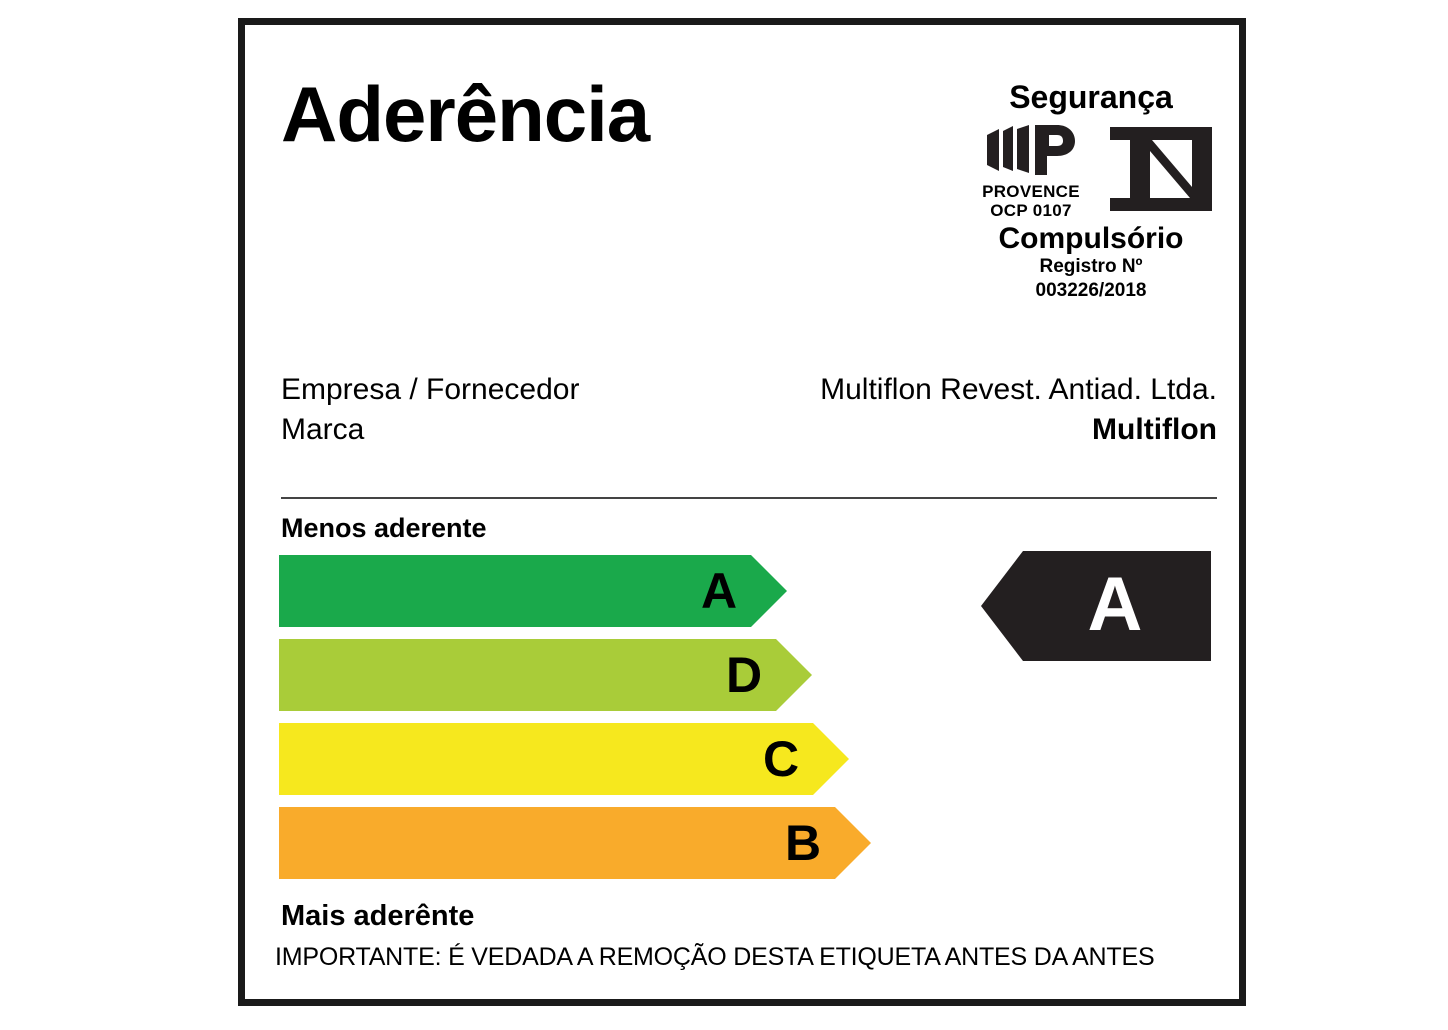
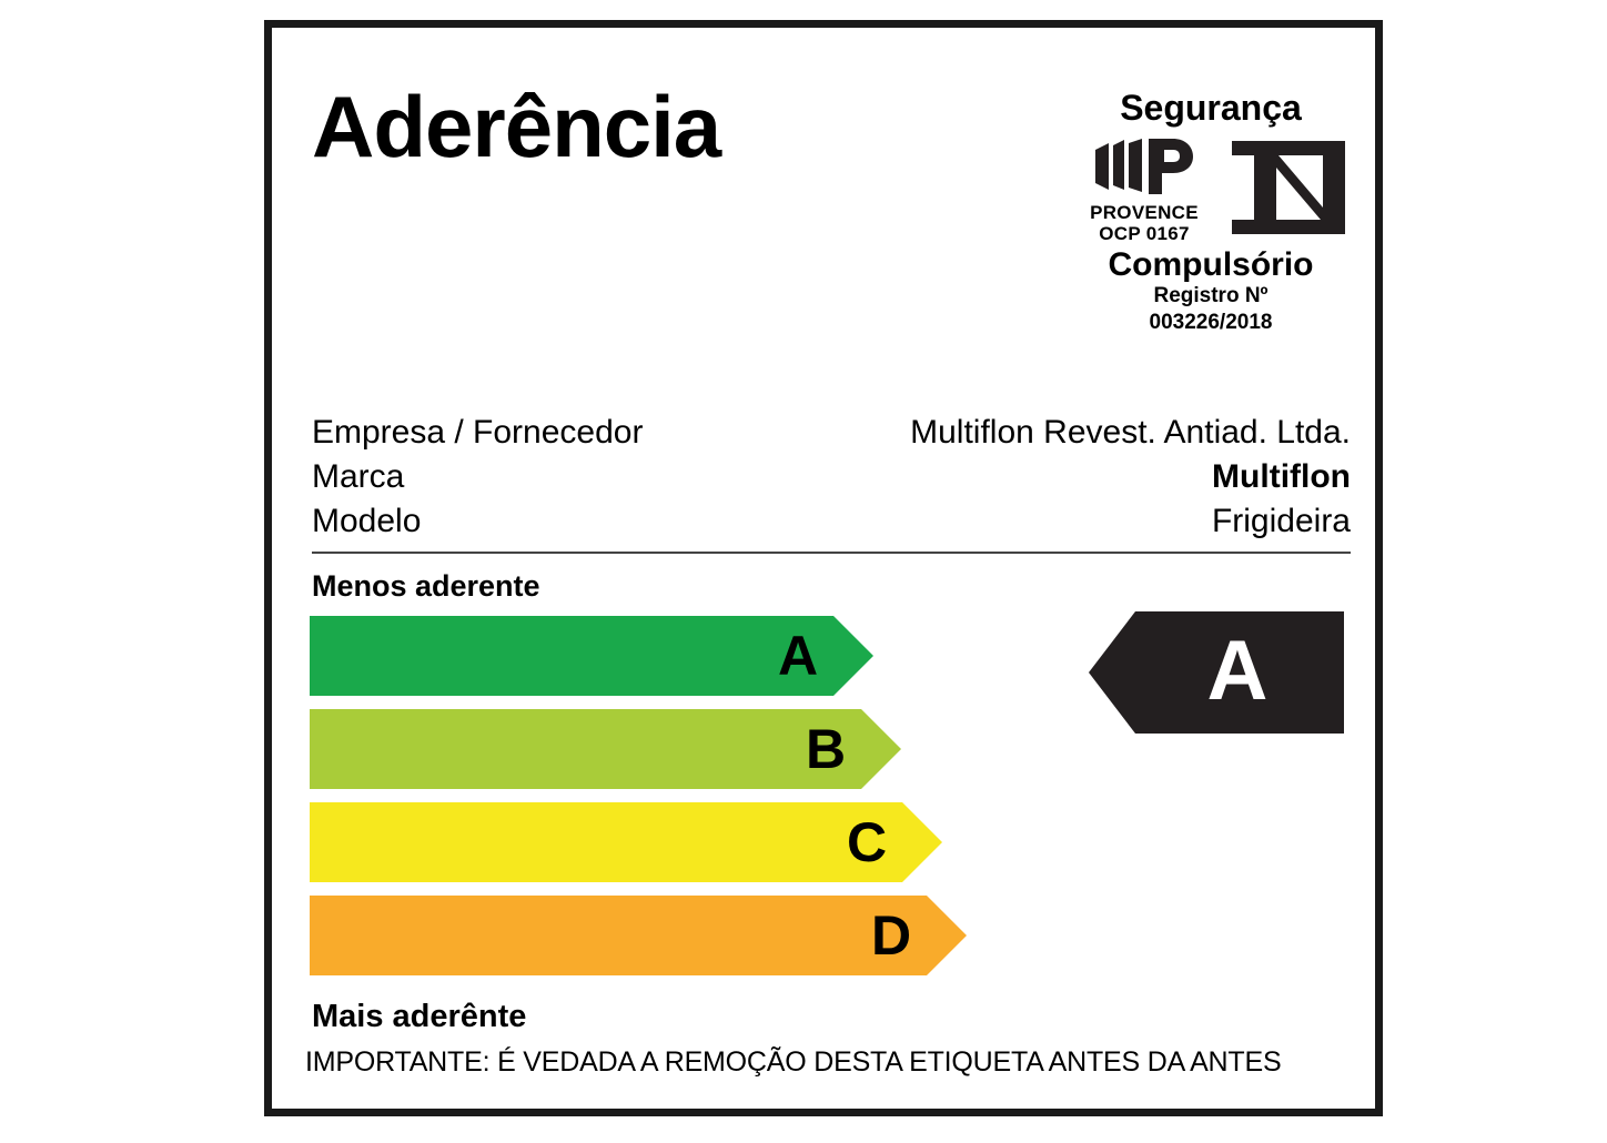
  Aderência
  Segurança
  PROVENCE
- OCP 0107
+ OCP 0167
  Compulsório
  Registro Nº
  003226/2018
  Empresa / Fornecedor
  Multiflon Revest. Antiad. Ltda.
  Marca
  Multiflon
+ Modelo
+ Frigideira
  Menos aderente
  A
- D
+ B
  C
- B
+ D
  A
  Mais aderênte
  IMPORTANTE: É VEDADA A REMOÇÃO DESTA ETIQUETA ANTES DA ANTES
